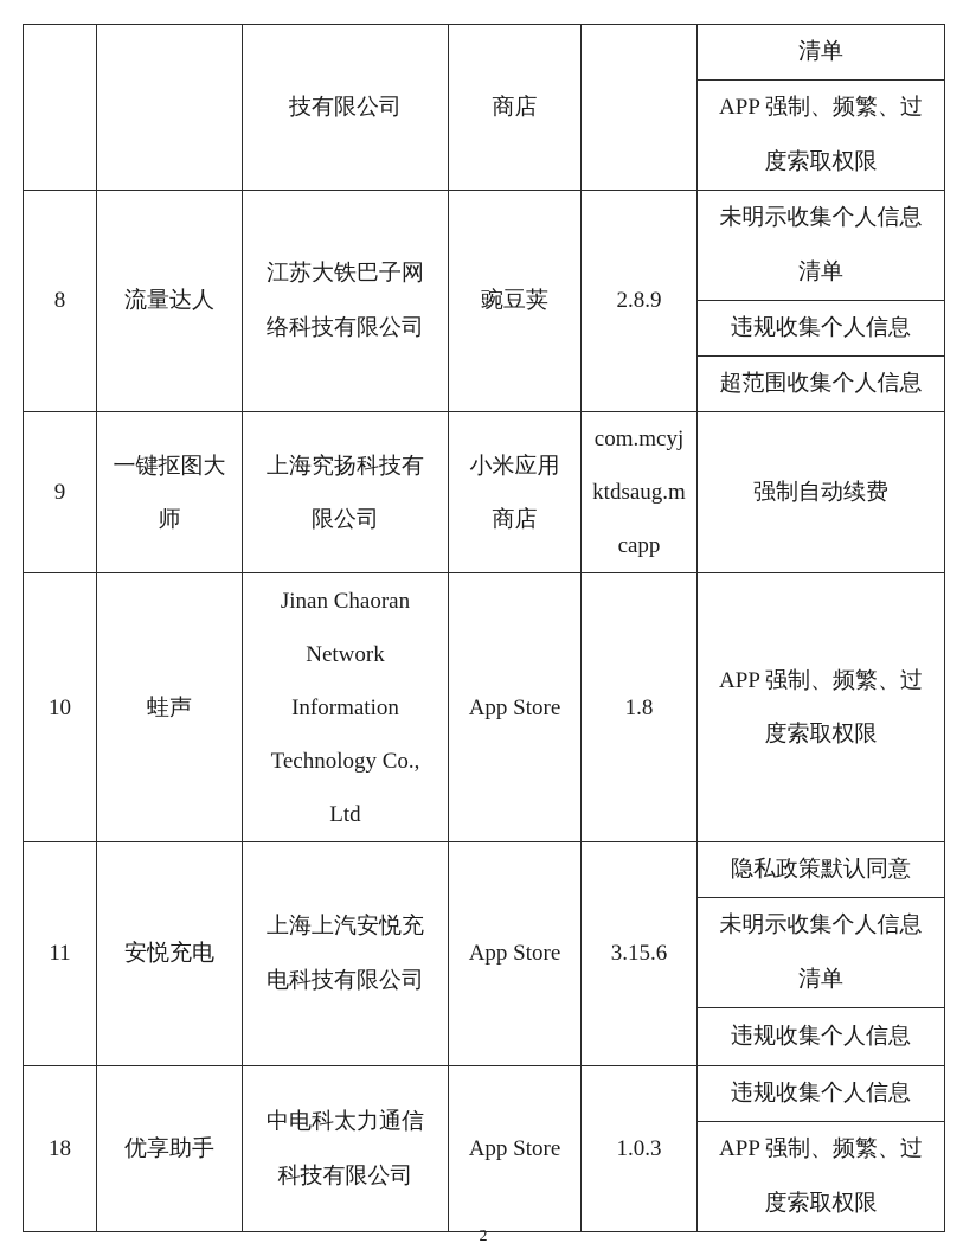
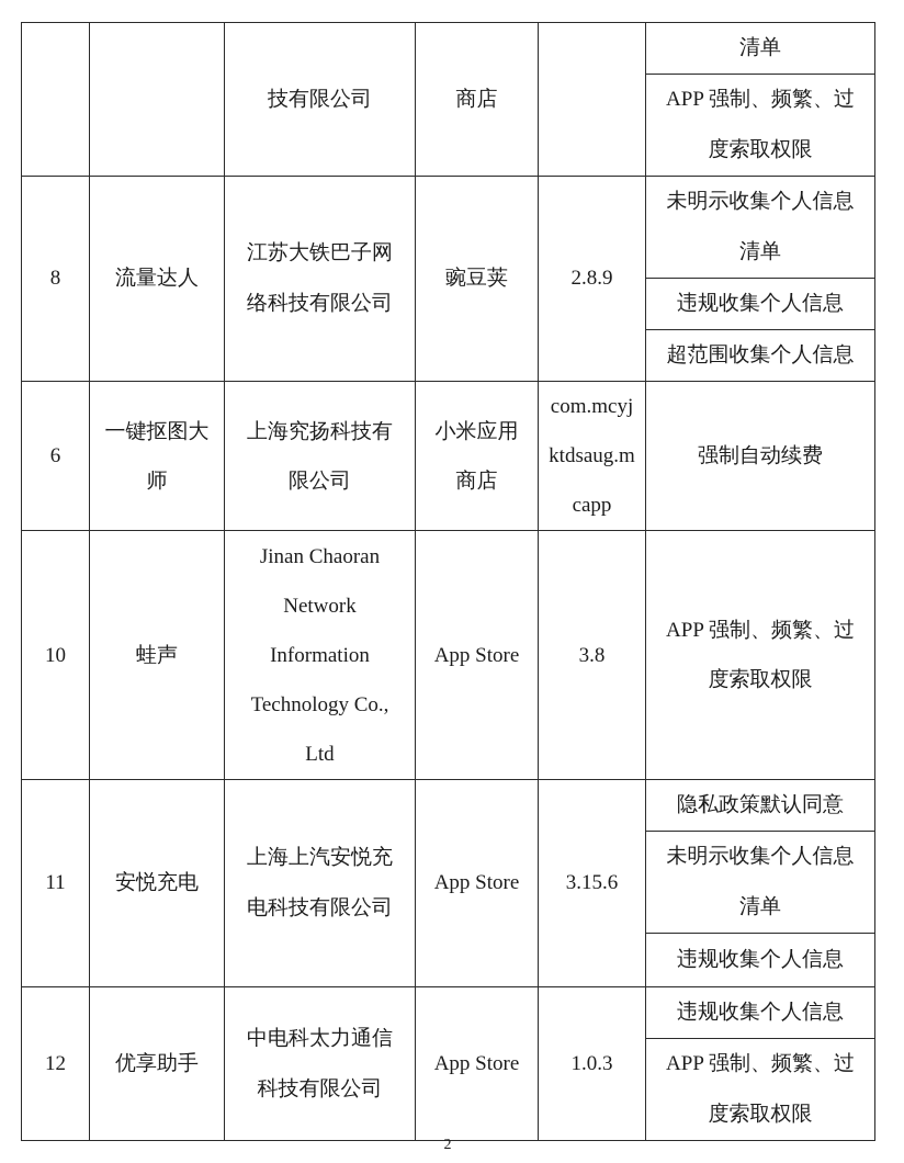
  		技有限公司	商店		清单
  APP 强制、频繁、过 度索取权限
  8	流量达人	江苏大铁巴子网 络科技有限公司	豌豆荚	2.8.9	未明示收集个人信息 清单
  违规收集个人信息
  超范围收集个人信息
- 9	一键抠图大 师	上海究扬科技有 限公司	小米应用 商店	com.mcyj ktdsaug.m capp	强制自动续费
+ 6	一键抠图大 师	上海究扬科技有 限公司	小米应用 商店	com.mcyj ktdsaug.m capp	强制自动续费
- 10	蛙声	Jinan Chaoran Network Information Technology Co., Ltd	App Store	1.8	APP 强制、频繁、过 度索取权限
+ 10	蛙声	Jinan Chaoran Network Information Technology Co., Ltd	App Store	3.8	APP 强制、频繁、过 度索取权限
  11	安悦充电	上海上汽安悦充 电科技有限公司	App Store	3.15.6	隐私政策默认同意
  未明示收集个人信息 清单
  违规收集个人信息
- 18	优享助手	中电科太力通信 科技有限公司	App Store	1.0.3	违规收集个人信息
+ 12	优享助手	中电科太力通信 科技有限公司	App Store	1.0.3	违规收集个人信息
  APP 强制、频繁、过 度索取权限
  2
